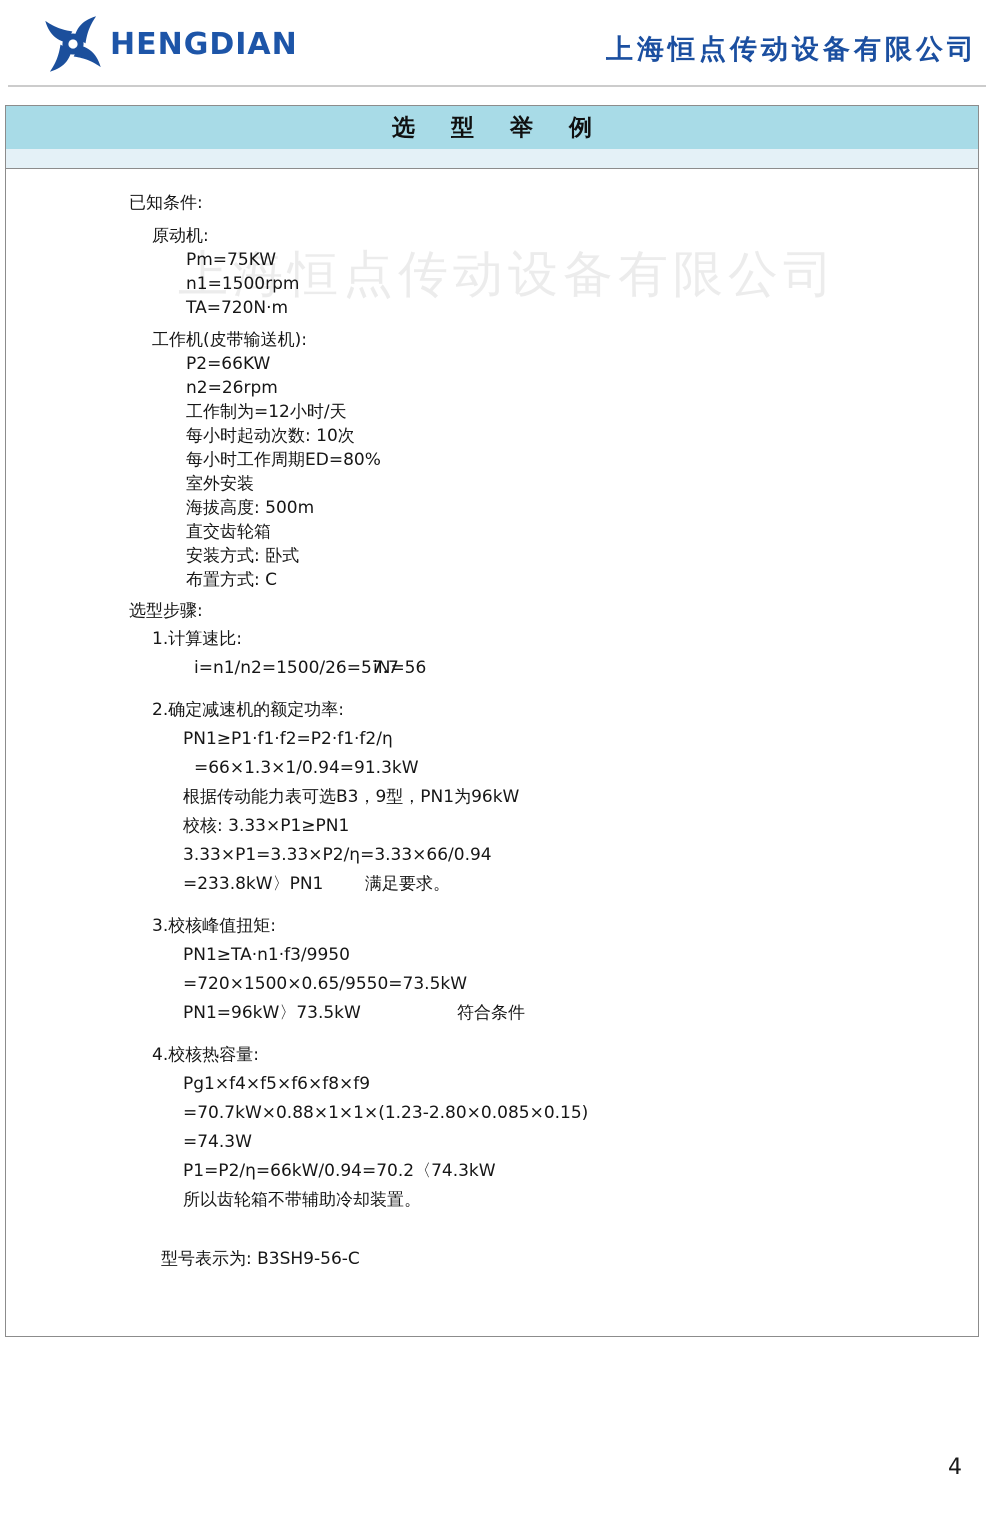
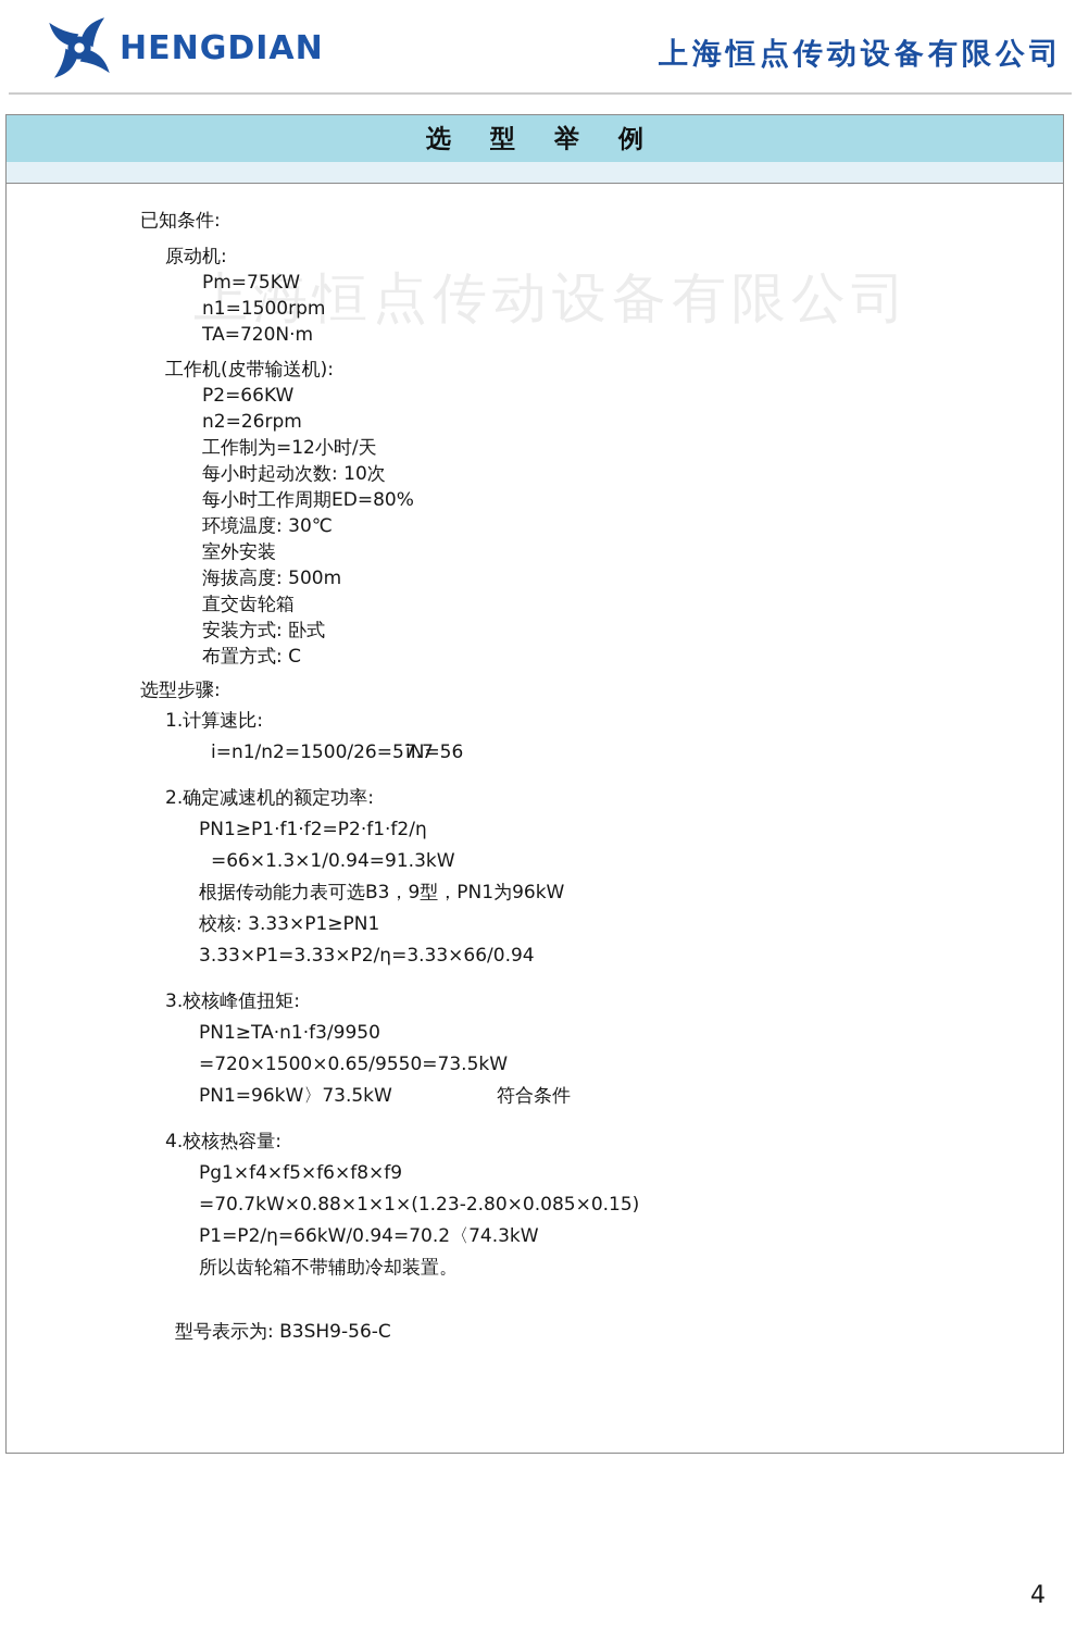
  HENGDIAN
  上海恒点传动设备有限公司
  选 型 举 例
  上海恒点传动设备有限公司
  已知条件:
  原动机:
  Pm=75KW
  n1=1500rpm
  TA=720N·m
  工作机(皮带输送机):
  P2=66KW
  n2=26rpm
  工作制为=12小时/天
  每小时起动次数: 10次
  每小时工作周期ED=80%
+ 环境温度: 30℃
  室外安装
  海拔高度: 500m
  直交齿轮箱
  安装方式: 卧式
  布置方式: C
  选型步骤:
  1.计算速比:
  i=n1/n2=1500/26=57.7
  iN=56
  2.确定减速机的额定功率:
  PN1≥P1·f1·f2=P2·f1·f2/η
  =66×1.3×1/0.94=91.3kW
  根据传动能力表可选B3，9型，PN1为96kW
  校核: 3.33×P1≥PN1
  3.33×P1=3.33×P2/η=3.33×66/0.94
- =233.8kW〉PN1
- 满足要求。
  3.校核峰值扭矩:
  PN1≥TA·n1·f3/9950
  =720×1500×0.65/9550=73.5kW
  PN1=96kW〉73.5kW
  符合条件
  4.校核热容量:
  Pg1×f4×f5×f6×f8×f9
  =70.7kW×0.88×1×1×(1.23-2.80×0.085×0.15)
- =74.3W
  P1=P2/η=66kW/0.94=70.2〈74.3kW
  所以齿轮箱不带辅助冷却装置。
  型号表示为: B3SH9-56-C
  4
